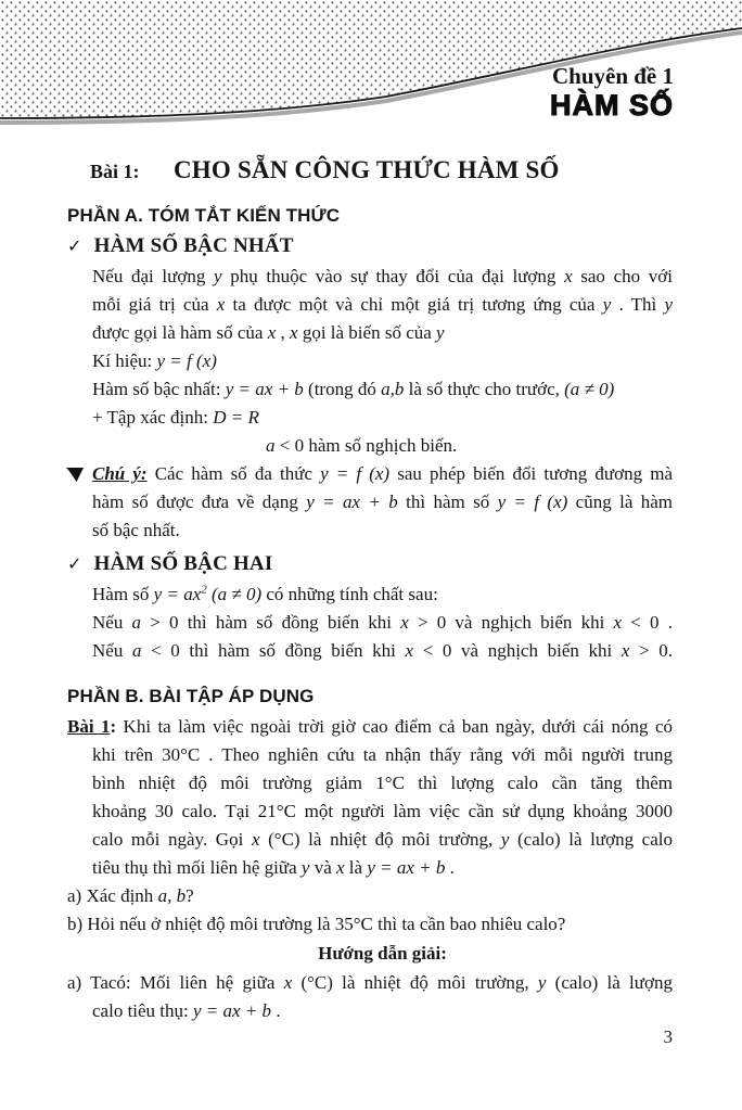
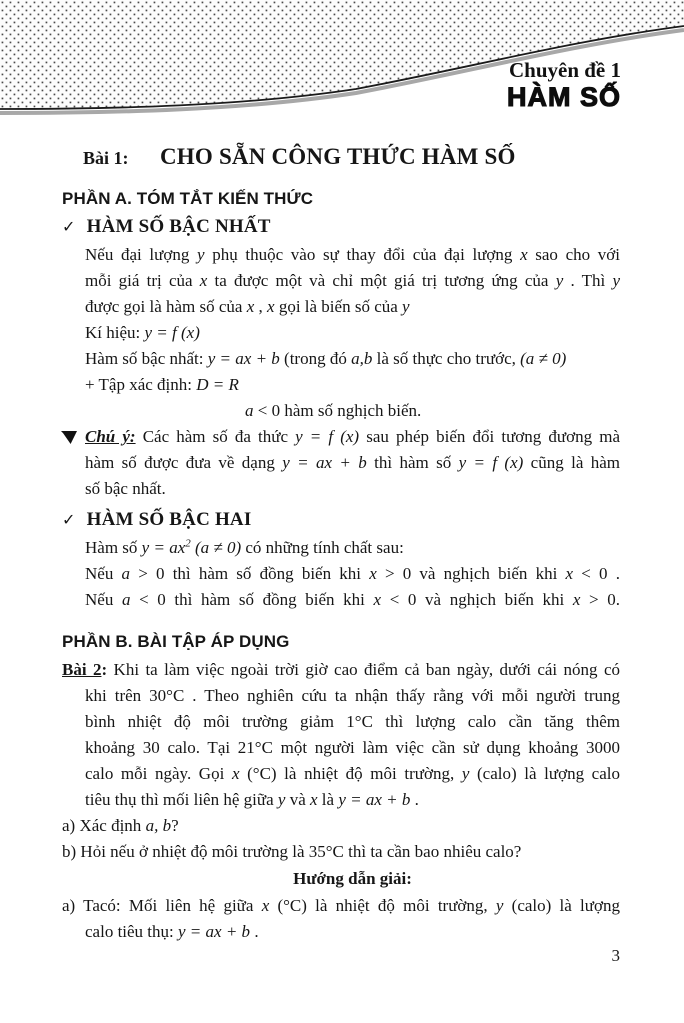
  Chuyên đề 1
  HÀM SỐ
  Bài 1:
  CHO SẴN CÔNG THỨC HÀM SỐ
  PHẦN A. TÓM TẮT KIẾN THỨC
  ✓ HÀM SỐ BẬC NHẤT
  Nếu đại lượng y phụ thuộc vào sự thay đổi của đại lượng x sao cho với
  mỗi giá trị của x ta được một và chỉ một giá trị tương ứng của y . Thì y
  được gọi là hàm số của x , x gọi là biến số của y
  Kí hiệu: y = f (x)
  Hàm số bậc nhất: y = ax + b (trong đó a,b là số thực cho trước, (a ≠ 0)
  + Tập xác định: D = R
  a < 0 hàm số nghịch biến.
  Chú ý: Các hàm số đa thức y = f (x) sau phép biến đổi tương đương mà
  hàm số được đưa về dạng y = ax + b thì hàm số y = f (x) cũng là hàm
  số bậc nhất.
  ✓ HÀM SỐ BẬC HAI
  Hàm số y = ax2 (a ≠ 0) có những tính chất sau:
  Nếu a > 0 thì hàm số đồng biến khi x > 0 và nghịch biến khi x < 0 .
  Nếu a < 0 thì hàm số đồng biến khi x < 0 và nghịch biến khi x > 0.
  PHẦN B. BÀI TẬP ÁP DỤNG
- Bài 1: Khi ta làm việc ngoài trời giờ cao điểm cả ban ngày, dưới cái nóng có
+ Bài 2: Khi ta làm việc ngoài trời giờ cao điểm cả ban ngày, dưới cái nóng có
  khi trên 30°C . Theo nghiên cứu ta nhận thấy rằng với mỗi người trung
  bình nhiệt độ môi trường giảm 1°C thì lượng calo cần tăng thêm
  khoảng 30 calo. Tại 21°C một người làm việc cần sử dụng khoảng 3000
  calo mỗi ngày. Gọi x (°C) là nhiệt độ môi trường, y (calo) là lượng calo
  tiêu thụ thì mối liên hệ giữa y và x là y = ax + b .
  a) Xác định a, b?
  b) Hỏi nếu ở nhiệt độ môi trường là 35°C thì ta cần bao nhiêu calo?
  Hướng dẫn giải:
  a) Tacó: Mối liên hệ giữa x (°C) là nhiệt độ môi trường, y (calo) là lượng
  calo tiêu thụ: y = ax + b .
  3
